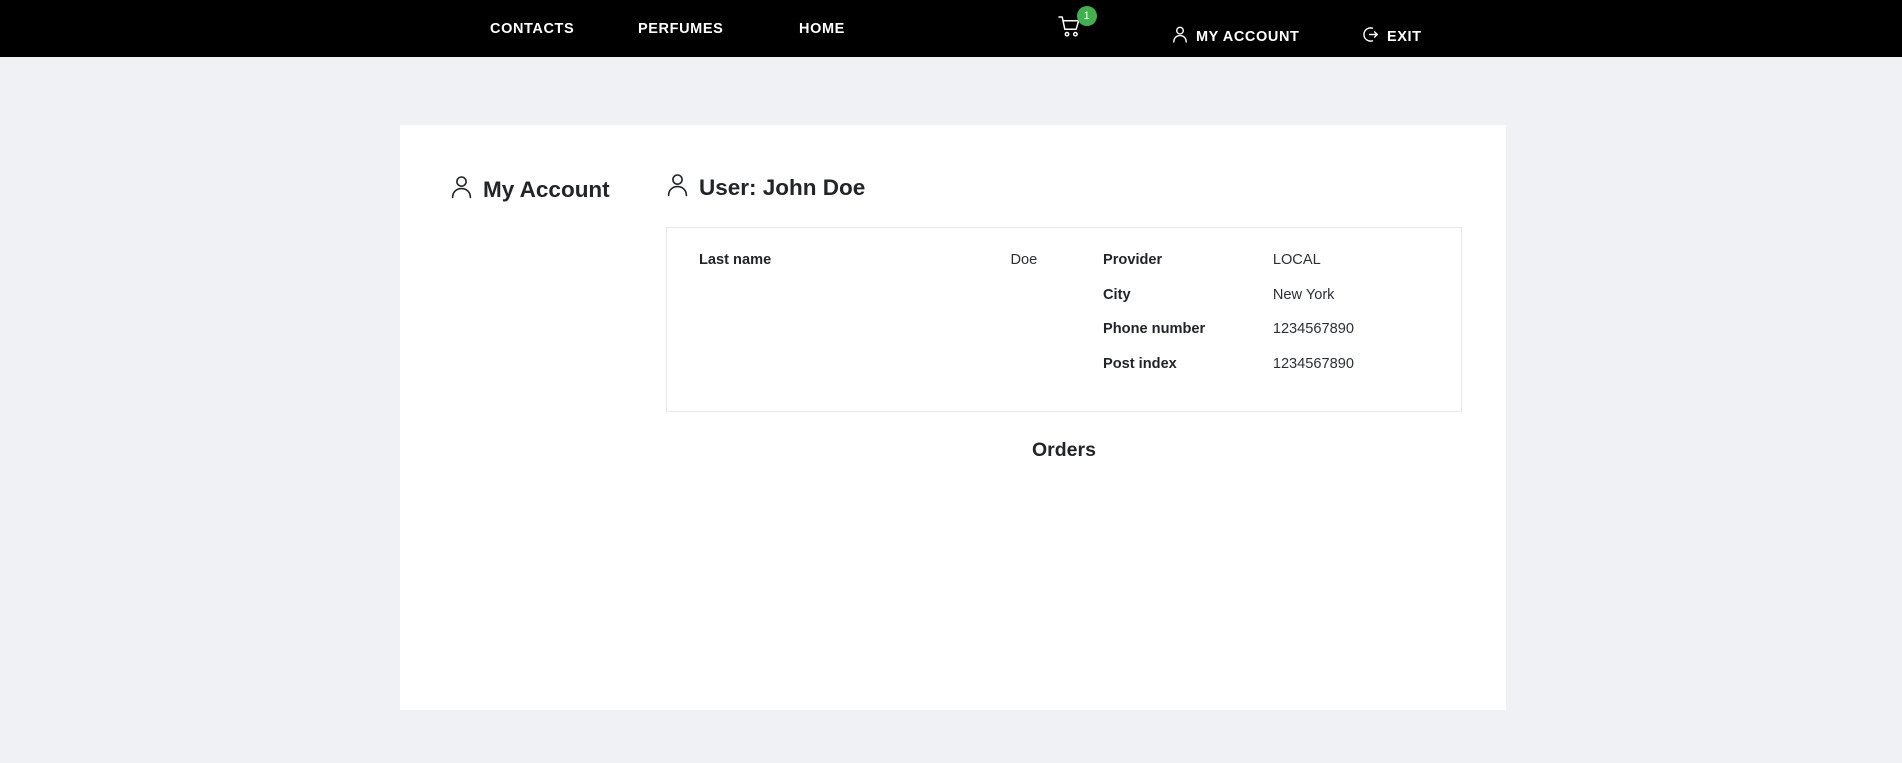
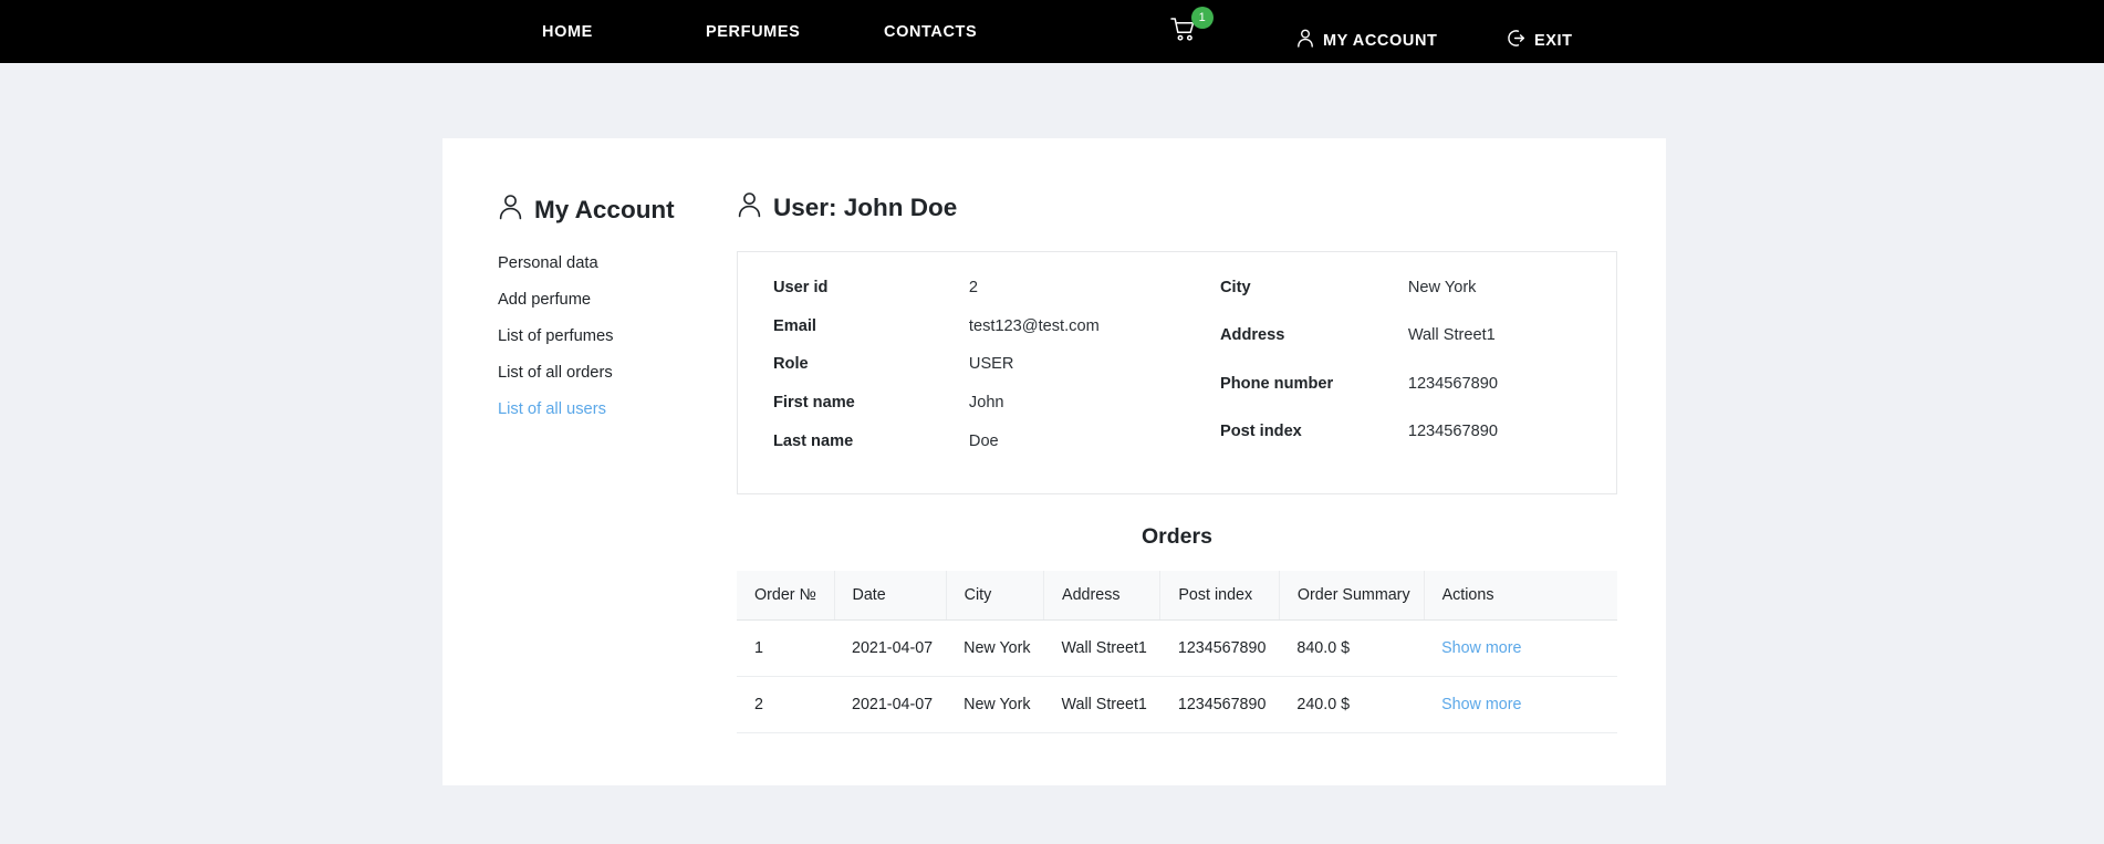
- CONTACTS
+ HOME
  PERFUMES
- HOME
+ CONTACTS
  1
  MY ACCOUNT
  EXIT
  My Account
+ Personal data
+ Add perfume
+ List of perfumes
+ List of all orders
+ List of all users
  User: John Doe
+ User id	2
+ Email	test123@test.com
+ Role	USER
+ First name	John
  Last name	Doe
- Provider	LOCAL
  City	New York
+ Address	Wall Street1
  Phone number	1234567890
  Post index	1234567890
  Orders
+ Order №	Date	City	Address	Post index	Order Summary	Actions
+ 1	2021-04-07	New York	Wall Street1	1234567890	840.0 $	Show more
+ 2	2021-04-07	New York	Wall Street1	1234567890	240.0 $	Show more
